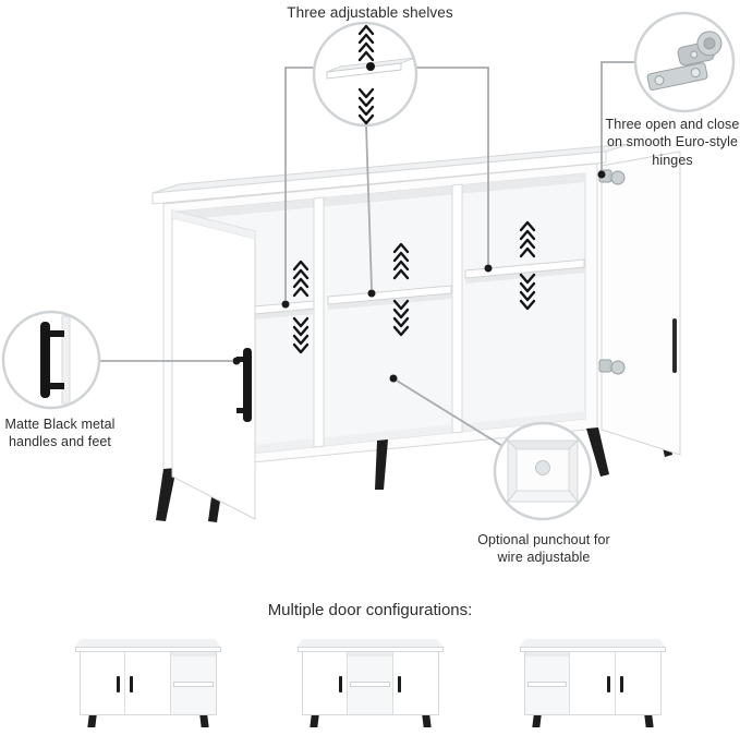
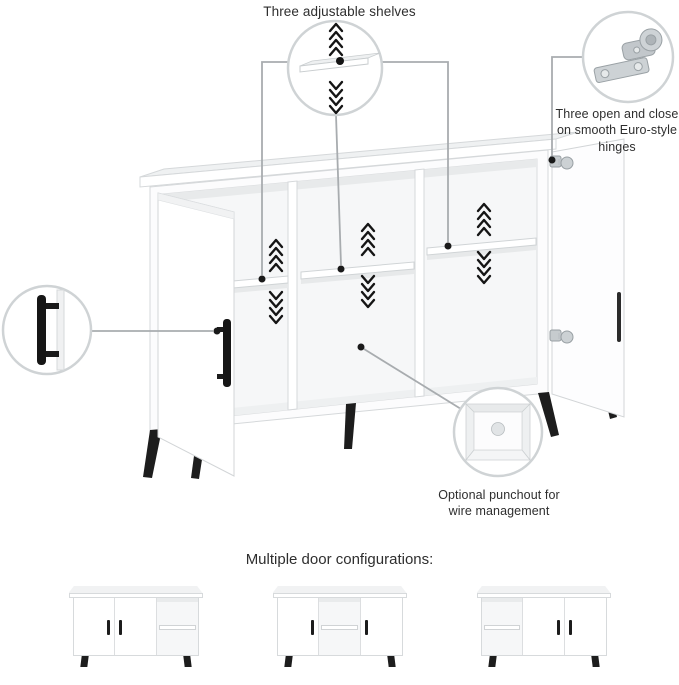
  Three adjustable shelves
  Three open and close on smooth Euro-style hinges
- Matte Black metal handles and feet
- Optional punchout for wire adjustable
+ Optional punchout for wire management
  Multiple door configurations:
